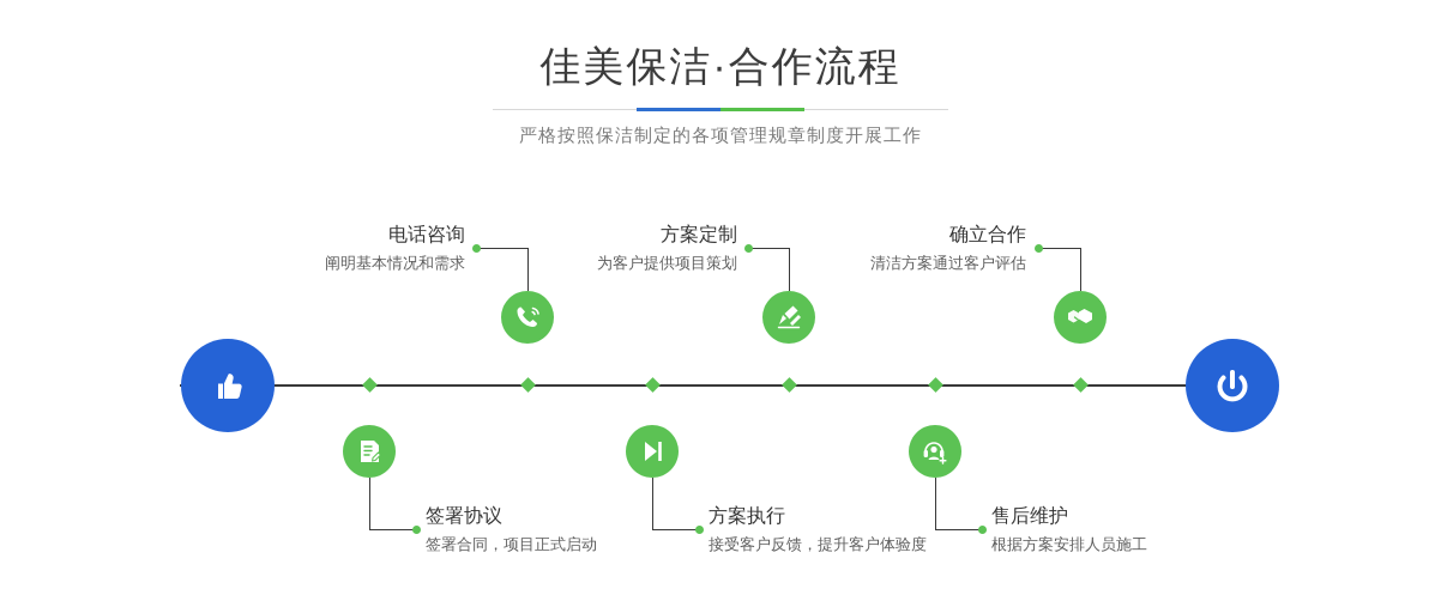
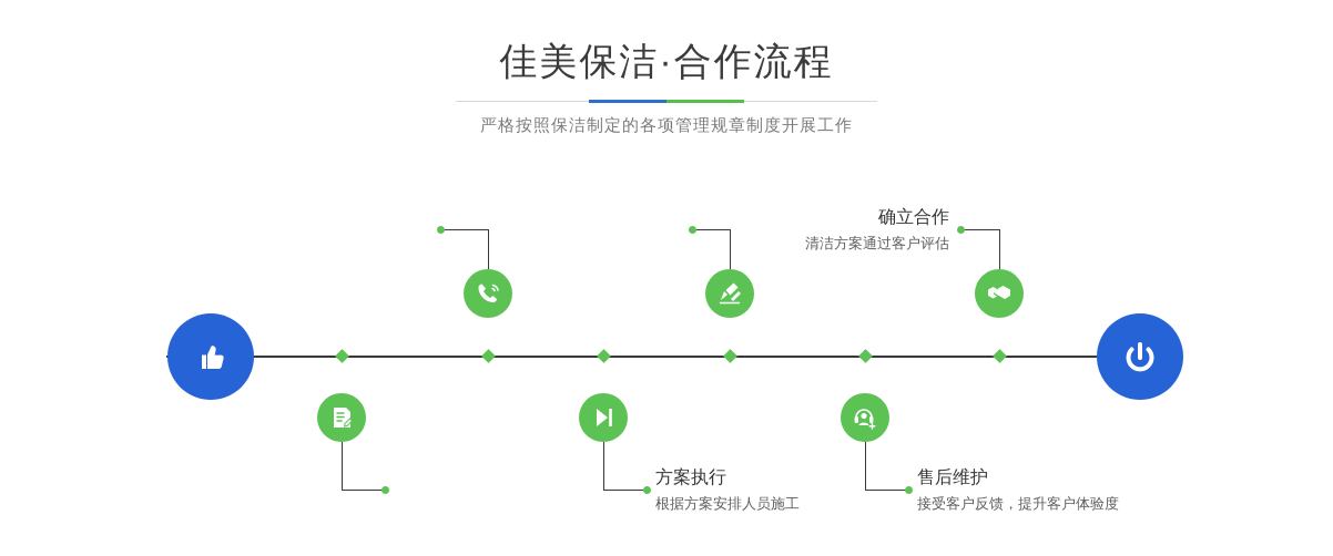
  佳美保洁·合作流程
  严格按照保洁制定的各项管理规章制度开展工作
- 电话咨询
- 阐明基本情况和需求
- 签署协议
- 签署合同，项目正式启动
- 方案定制
- 为客户提供项目策划
  方案执行
- 接受客户反馈，提升客户体验度
+ 根据方案安排人员施工
  确立合作
  清洁方案通过客户评估
  售后维护
- 根据方案安排人员施工
+ 接受客户反馈，提升客户体验度
